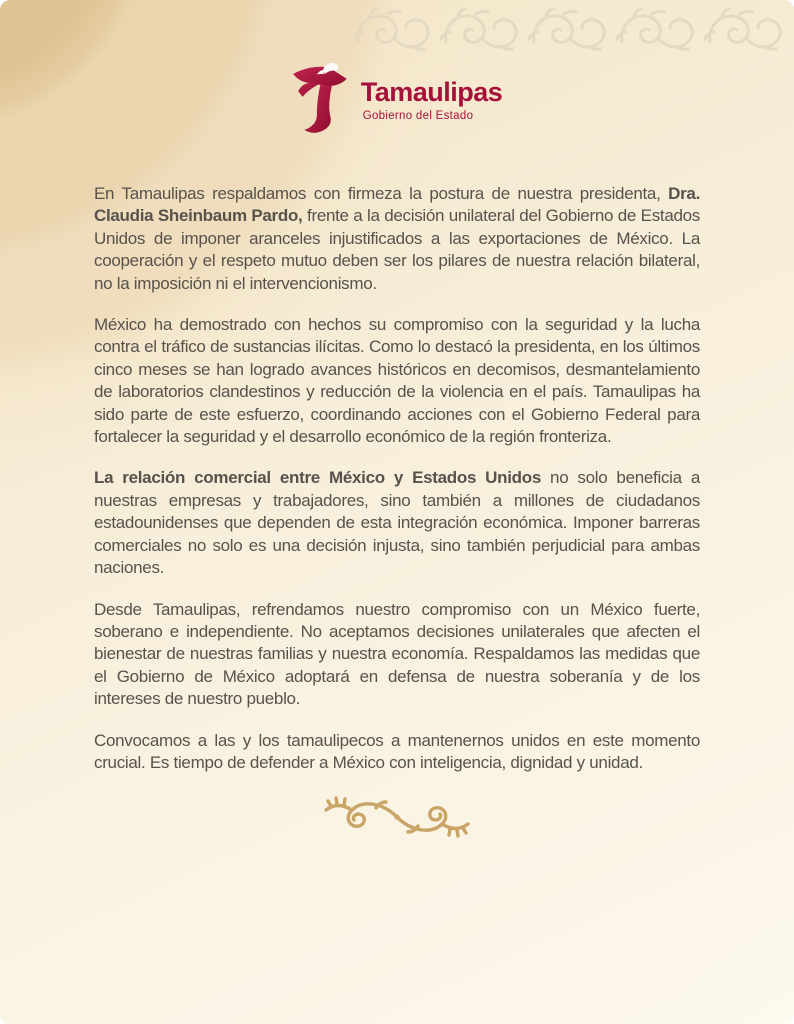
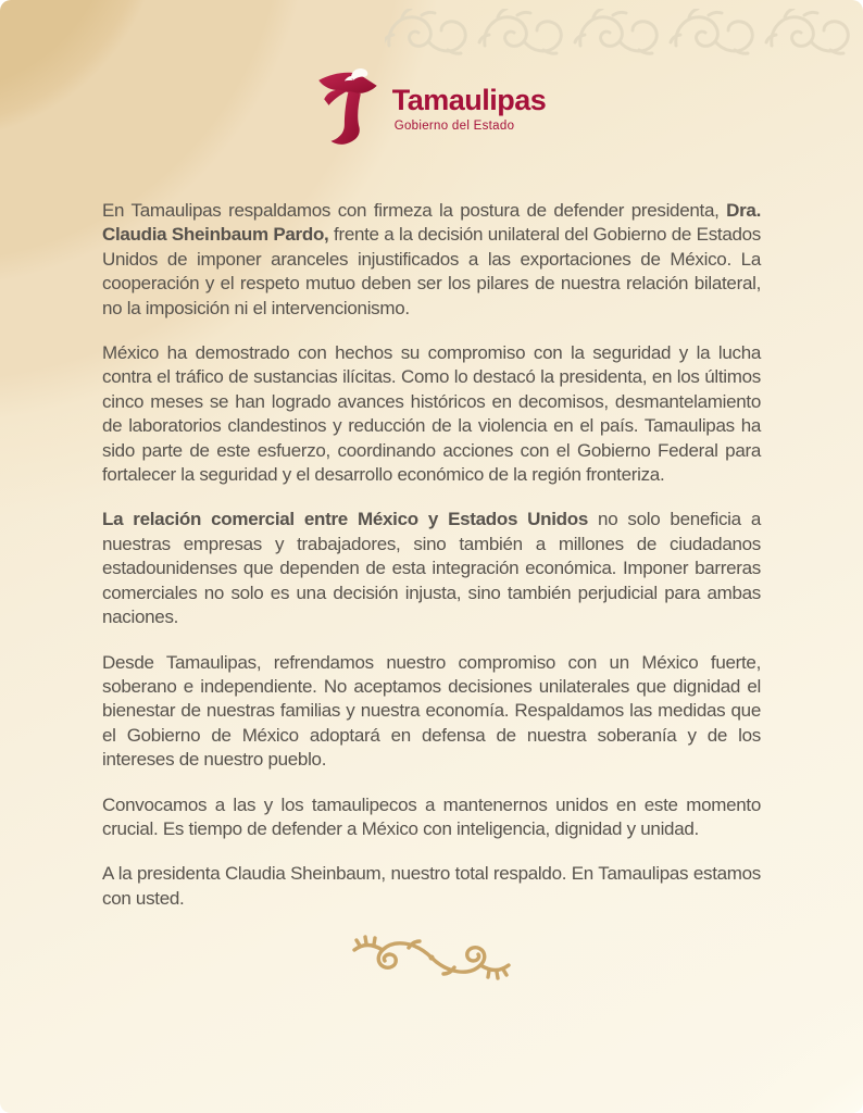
  Tamaulipas
  Gobierno del Estado
- En Tamaulipas respaldamos con firmeza la postura de nuestra presidenta, Dra. Claudia Sheinbaum Pardo, frente a la decisión unilateral del Gobierno de Estados Unidos de imponer aranceles injustificados a las exportaciones de México. La cooperación y el respeto mutuo deben ser los pilares de nuestra relación bilateral, no la imposición ni el intervencionismo.
+ En Tamaulipas respaldamos con firmeza la postura de defender presidenta, Dra. Claudia Sheinbaum Pardo, frente a la decisión unilateral del Gobierno de Estados Unidos de imponer aranceles injustificados a las exportaciones de México. La cooperación y el respeto mutuo deben ser los pilares de nuestra relación bilateral, no la imposición ni el intervencionismo.
  México ha demostrado con hechos su compromiso con la seguridad y la lucha contra el tráfico de sustancias ilícitas. Como lo destacó la presidenta, en los últimos cinco meses se han logrado avances históricos en decomisos, desmantelamiento de laboratorios clandestinos y reducción de la violencia en el país. Tamaulipas ha sido parte de este esfuerzo, coordinando acciones con el Gobierno Federal para fortalecer la seguridad y el desarrollo económico de la región fronteriza.
  La relación comercial entre México y Estados Unidos no solo beneficia a nuestras empresas y trabajadores, sino también a millones de ciudadanos estadounidenses que dependen de esta integración económica. Imponer barreras comerciales no solo es una decisión injusta, sino también perjudicial para ambas naciones.
- Desde Tamaulipas, refrendamos nuestro compromiso con un México fuerte, soberano e independiente. No aceptamos decisiones unilaterales que afecten el bienestar de nuestras familias y nuestra economía. Respaldamos las medidas que el Gobierno de México adoptará en defensa de nuestra soberanía y de los intereses de nuestro pueblo.
+ Desde Tamaulipas, refrendamos nuestro compromiso con un México fuerte, soberano e independiente. No aceptamos decisiones unilaterales que dignidad el bienestar de nuestras familias y nuestra economía. Respaldamos las medidas que el Gobierno de México adoptará en defensa de nuestra soberanía y de los intereses de nuestro pueblo.
  Convocamos a las y los tamaulipecos a mantenernos unidos en este momento crucial. Es tiempo de defender a México con inteligencia, dignidad y unidad.
+ A la presidenta Claudia Sheinbaum, nuestro total respaldo. En Tamaulipas estamos con usted.
